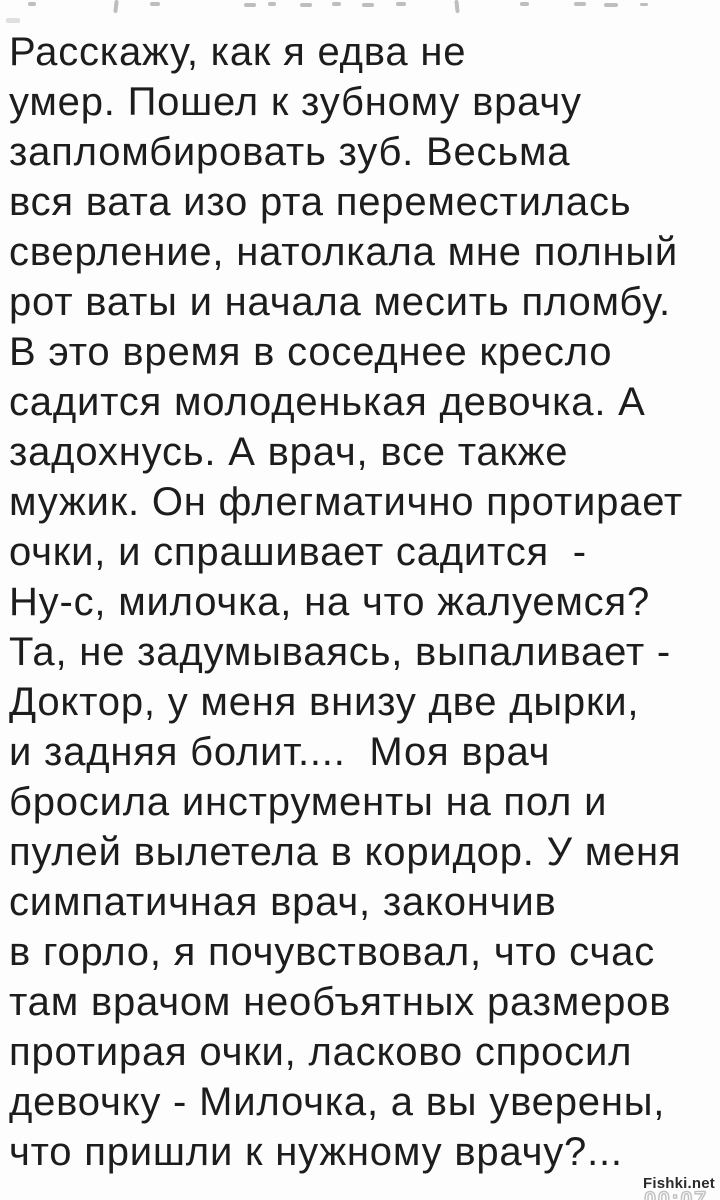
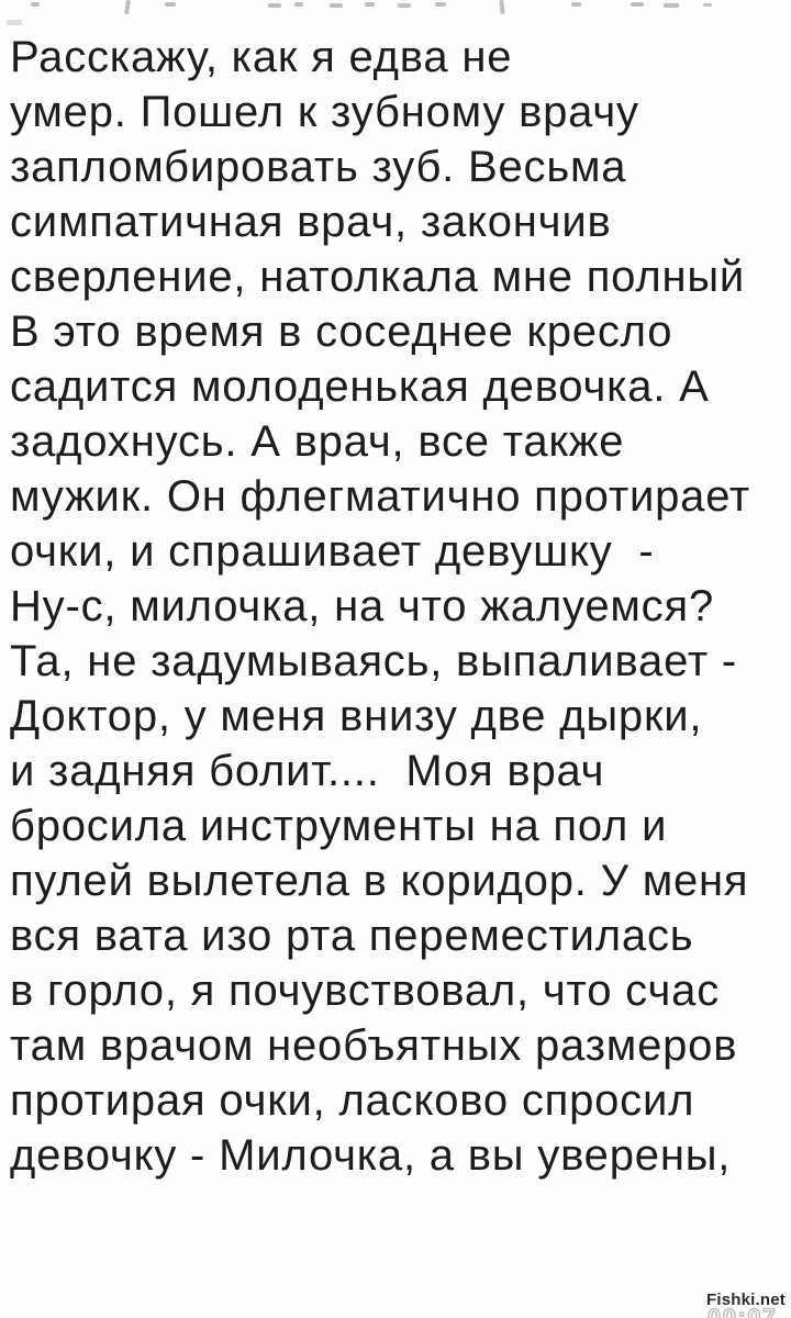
  Расскажу, как я едва не
  умер. Пошел к зубному врачу
  запломбировать зуб. Весьма
- вся вата изо рта переместилась
+ симпатичная врач, закончив
  сверление, натолкала мне полный
- рот ваты и начала месить пломбу.
  В это время в соседнее кресло
  садится молоденькая девочка. А
  задохнусь. А врач, все также
  мужик. Он флегматично протирает
- очки, и спрашивает садится -
+ очки, и спрашивает девушку -
  Ну-с, милочка, на что жалуемся?
  Та, не задумываясь, выпаливает -
  Доктор, у меня внизу две дырки,
  и задняя болит.... Моя врач
  бросила инструменты на пол и
  пулей вылетела в коридор. У меня
- симпатичная врач, закончив
+ вся вата изо рта переместилась
  в горло, я почувствовал, что счас
  там врачом необъятных размеров
  протирая очки, ласково спросил
  девочку - Милочка, а вы уверены,
- что пришли к нужному врачу?...
  Fishki.net
